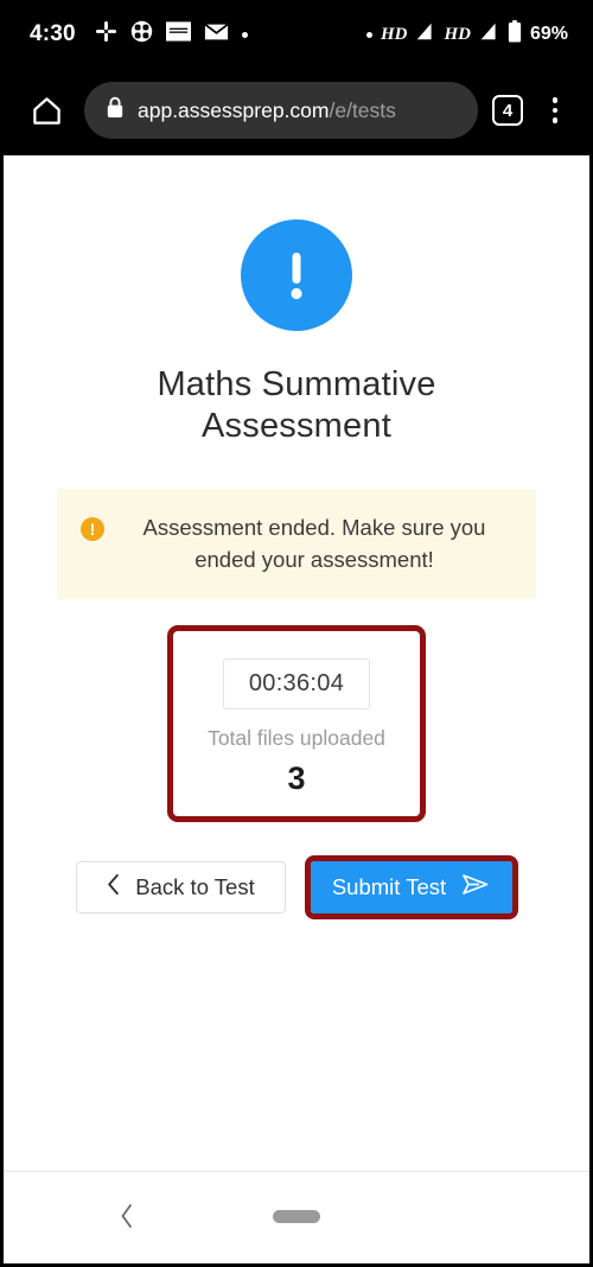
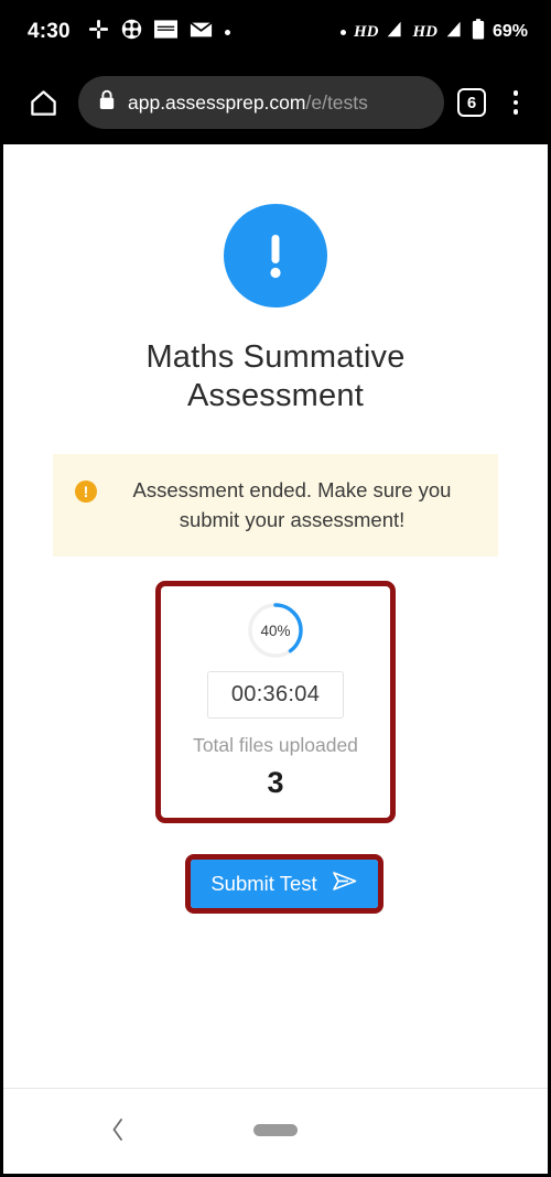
  4:30
  HD
  HD
  69%
  app.assessprep.com/e/tests
- 4
+ 6
  Maths Summative Assessment
  !
- Assessment ended. Make sure you ended your assessment!
+ Assessment ended. Make sure you submit your assessment!
+ 40%
  00:36:04
  Total files uploaded
  3
- Back to Test
  Submit Test
